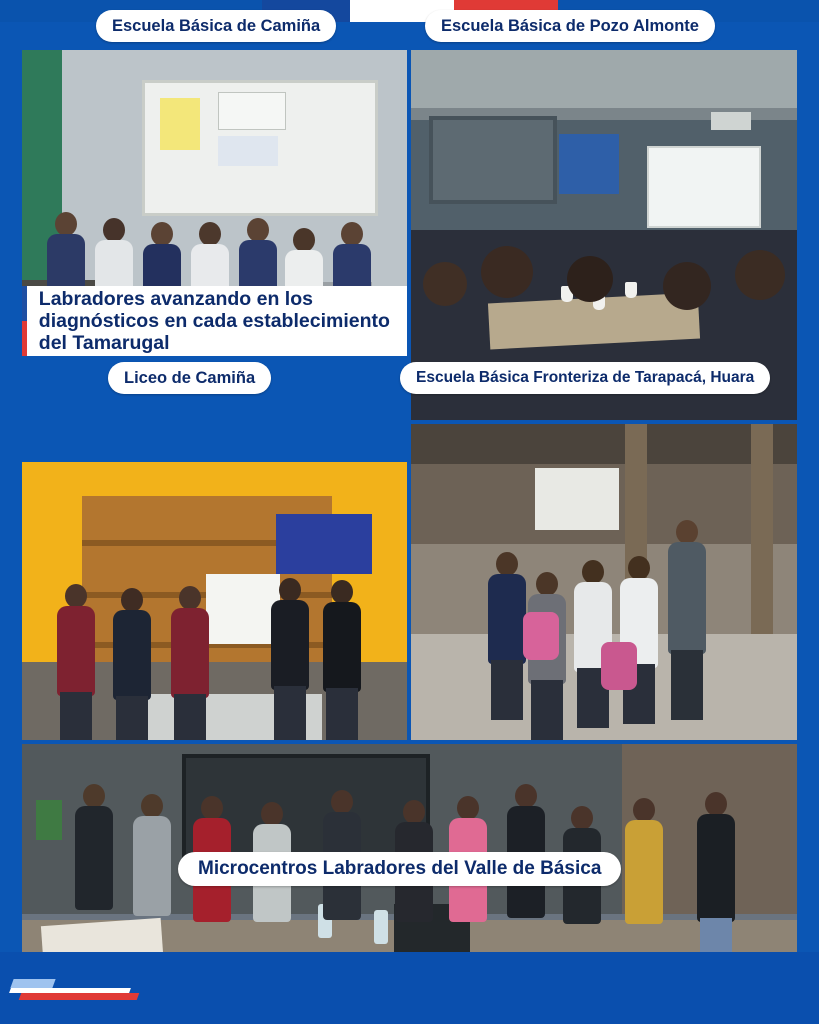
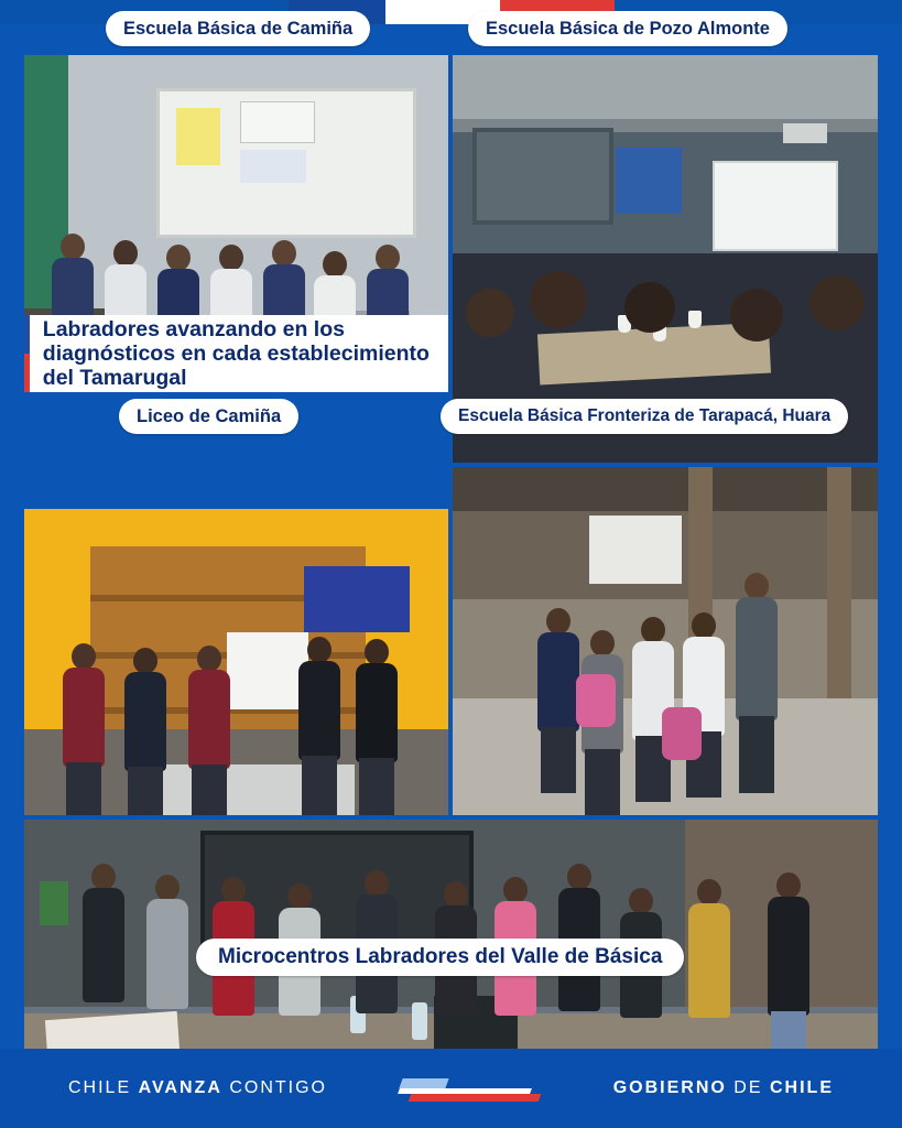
  Escuela Básica de Camiña
  Escuela Básica de Pozo Almonte
  Liceo de Camiña
  Escuela Básica Fronteriza de Tarapacá, Huara
  Microcentros Labradores del Valle de Básica
  Labradores avanzando en los diagnósticos en cada establecimiento del Tamarugal
+ CHILE AVANZA CONTIGO
+ GOBIERNO DE CHILE
